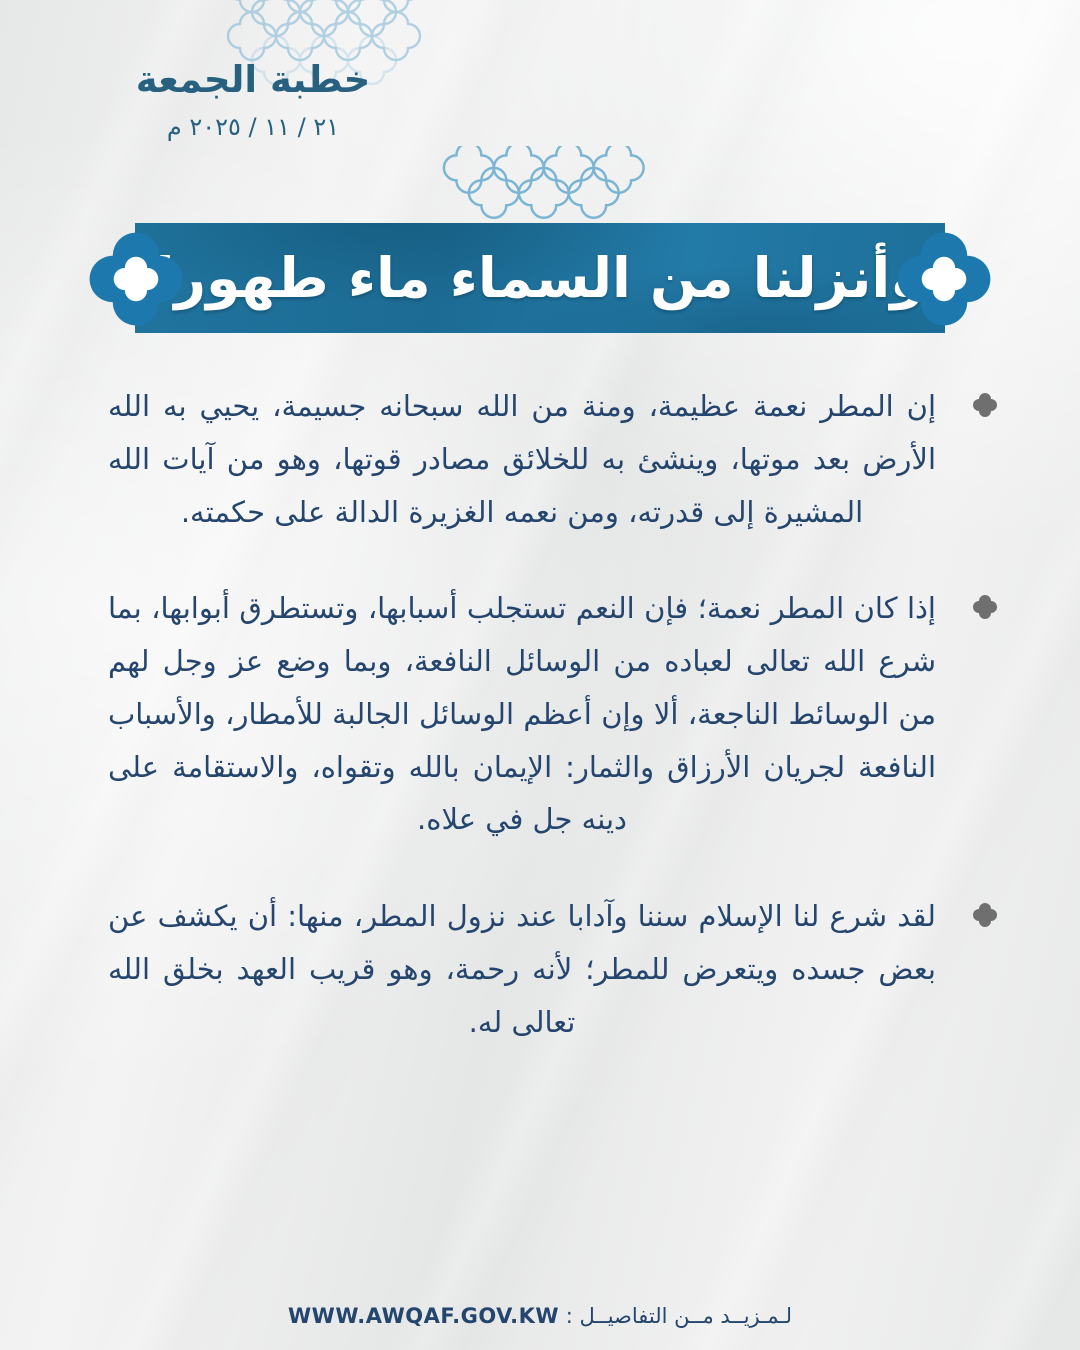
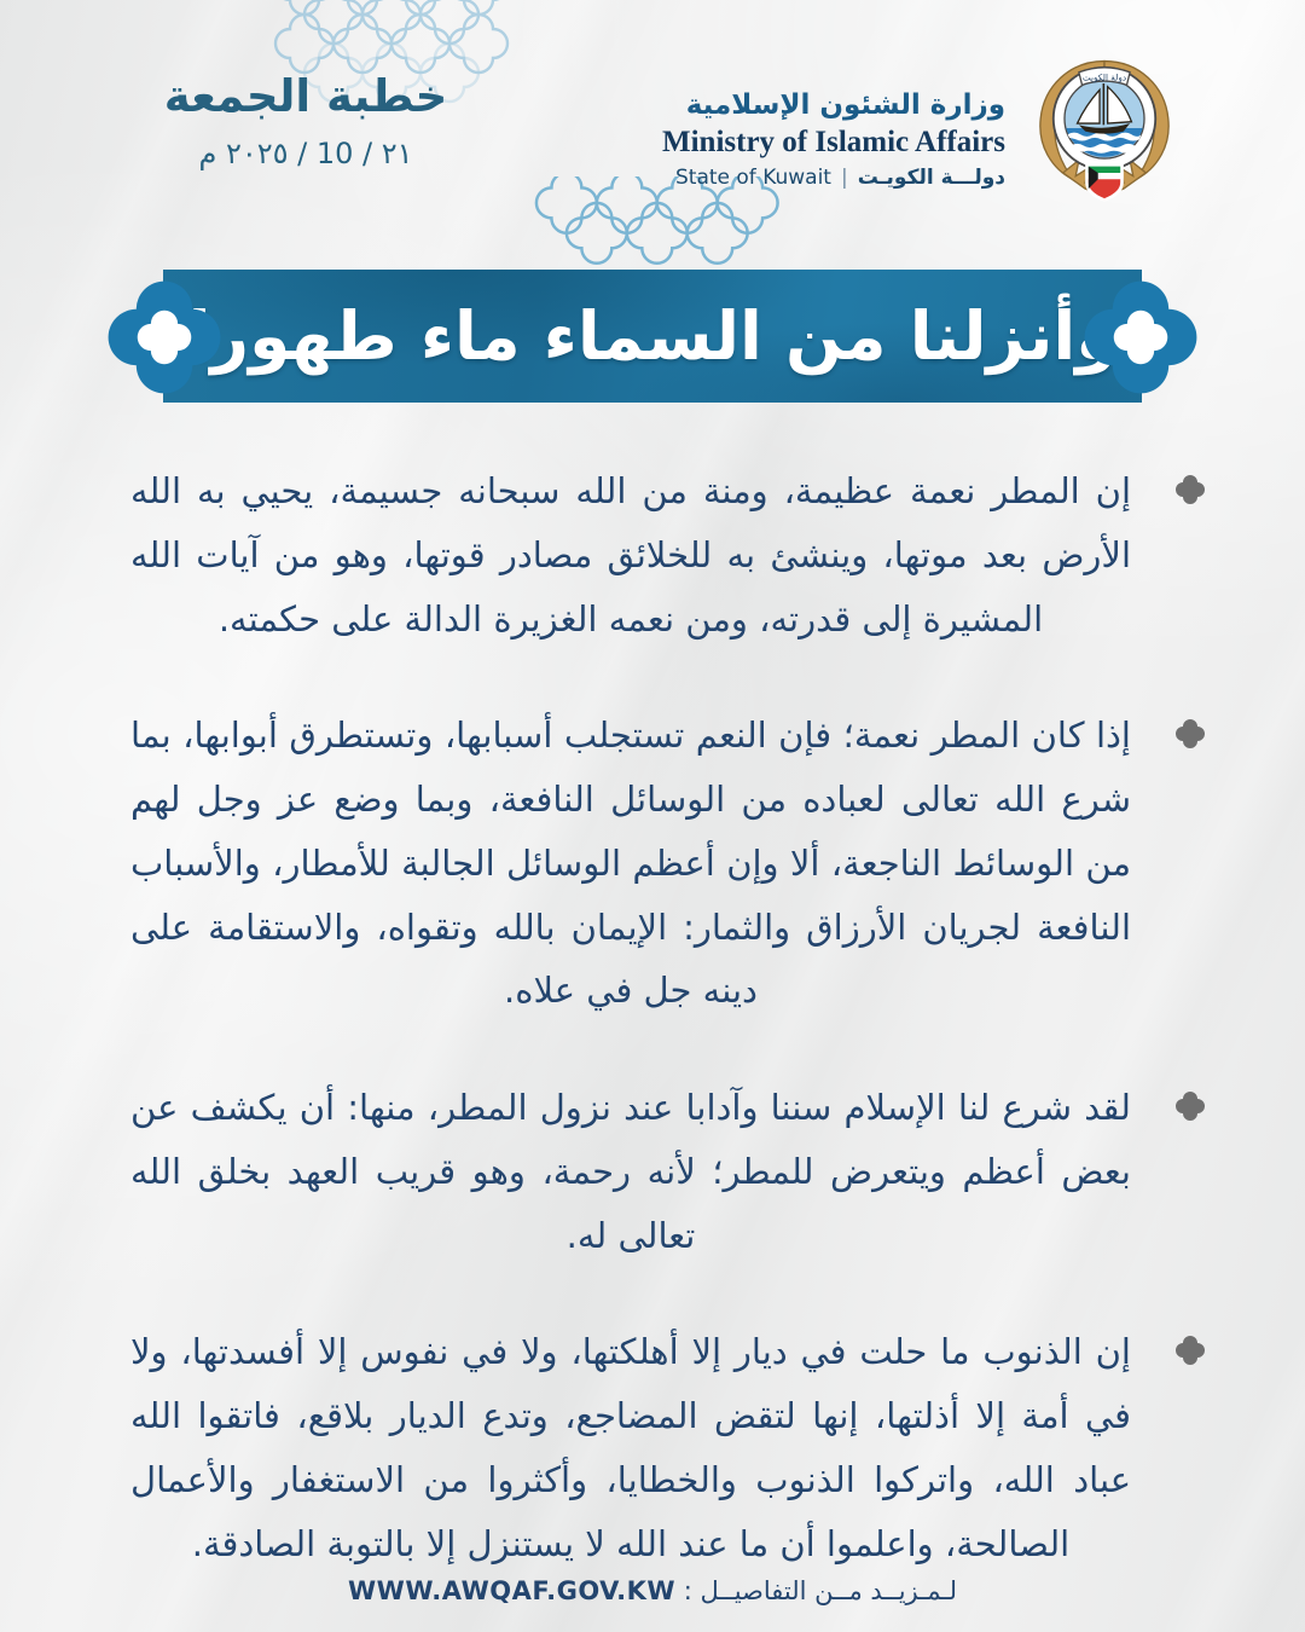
  خطبة الجمعة
- ٢١ / ١١ / ٢٠٢٥ م
+ ٢١ / 10 / ٢٠٢٥ م
+ وزارة الشئون الإسلامية
+ Ministry of Islamic Affairs
+ State of Kuwait | دولـــة الكويـت
+ دولة الكويت
  أنزلنا من السماء ماء طهور
  إن المطر نعمة عظيمة، ومنة من الله سبحانه جسيمة، يحيي به الله الأرض بعد موتها، وينشئ به للخلائق مصادر قوتها، وهو من آيات الله المشيرة إلى قدرته، ومن نعمه الغزيرة الدالة على حكمته.
  إذا كان المطر نعمة؛ فإن النعم تستجلب أسبابها، وتستطرق أبوابها، بما شرع الله تعالى لعباده من الوسائل النافعة، وبما وضع عز وجل لهم من الوسائط الناجعة، ألا وإن أعظم الوسائل الجالبة للأمطار، والأسباب النافعة لجريان الأرزاق والثمار: الإيمان بالله وتقواه، والاستقامة على دينه جل في علاه.
- لقد شرع لنا الإسلام سننا وآدابا عند نزول المطر، منها: أن يكشف عن بعض جسده ويتعرض للمطر؛ لأنه رحمة، وهو قريب العهد بخلق الله تعالى له.
+ لقد شرع لنا الإسلام سننا وآدابا عند نزول المطر، منها: أن يكشف عن بعض أعظم ويتعرض للمطر؛ لأنه رحمة، وهو قريب العهد بخلق الله تعالى له.
+ إن الذنوب ما حلت في ديار إلا أهلكتها، ولا في نفوس إلا أفسدتها، ولا في أمة إلا أذلتها، إنها لتقض المضاجع، وتدع الديار بلاقع، فاتقوا الله عباد الله، واتركوا الذنوب والخطايا، وأكثروا من الاستغفار والأعمال الصالحة، واعلموا أن ما عند الله لا يستنزل إلا بالتوبة الصادقة.
  لـمـزيــد مــن التفاصيــل : WWW.AWQAF.GOV.KW
